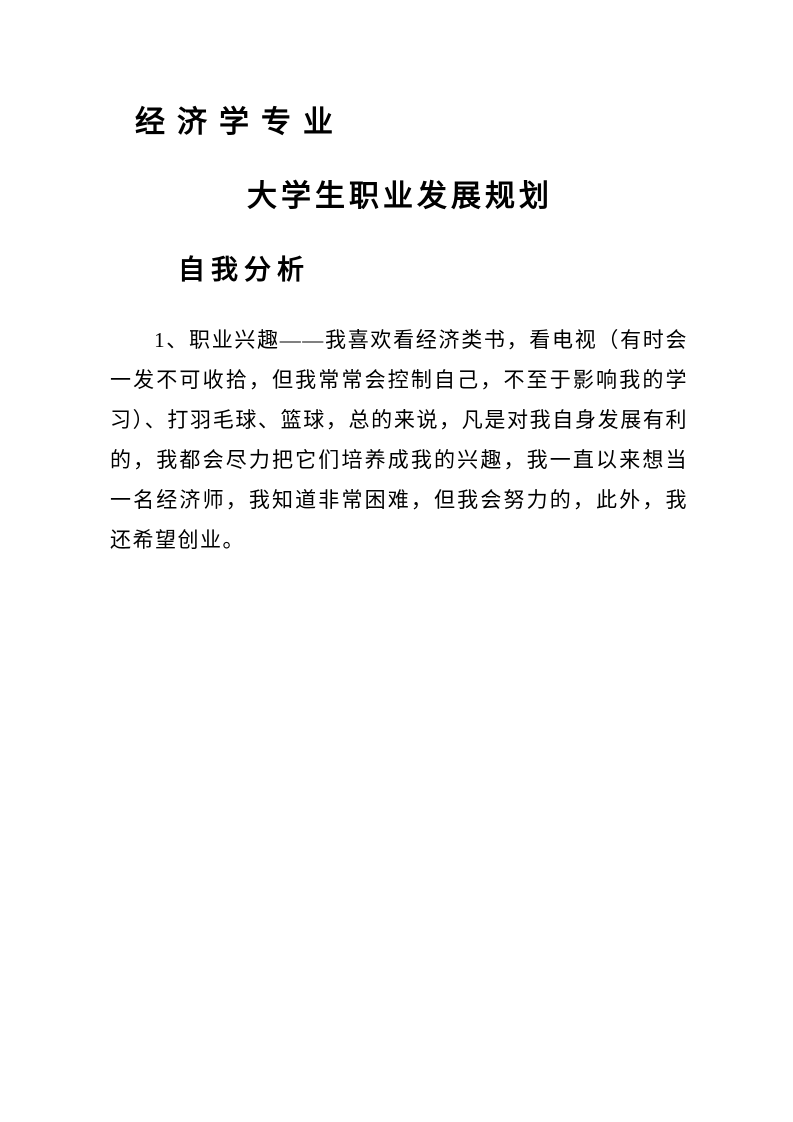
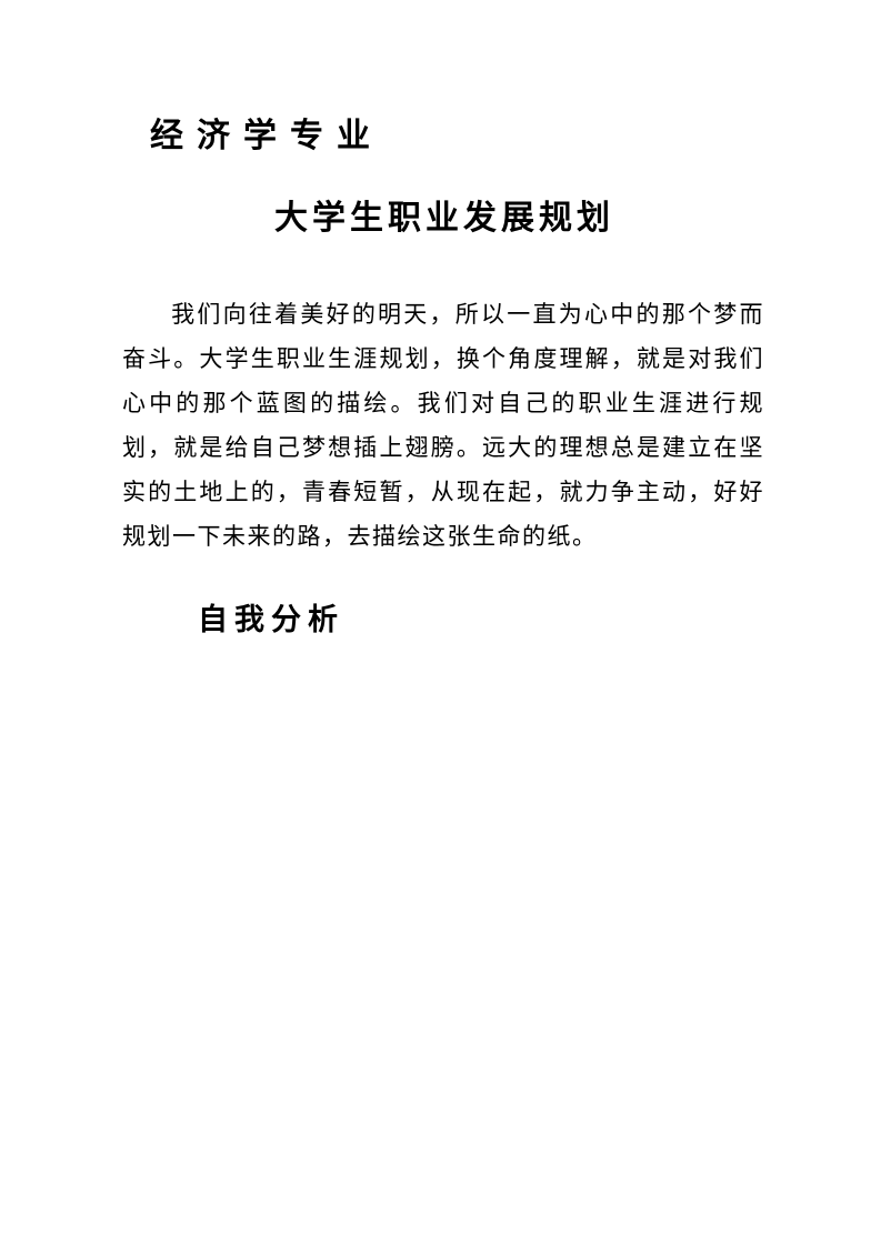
  经济学专业
  大学生职业发展规划
+ 我们向往着美好的明天，所以一直为心中的那个梦而奋斗。大学生职业生涯规划，换个角度理解，就是对我们心中的那个蓝图的描绘。我们对自己的职业生涯进行规划，就是给自己梦想插上翅膀。远大的理想总是建立在坚实的土地上的，青春短暂，从现在起，就力争主动，好好规划一下未来的路，去描绘这张生命的纸。
  自我分析
- 1、职业兴趣——我喜欢看经济类书，看电视（有时会一发不可收拾，但我常常会控制自己，不至于影响我的学习）、打羽毛球、篮球，总的来说，凡是对我自身发展有利的，我都会尽力把它们培养成我的兴趣，我一直以来想当一名经济师，我知道非常困难，但我会努力的，此外，我还希望创业。
